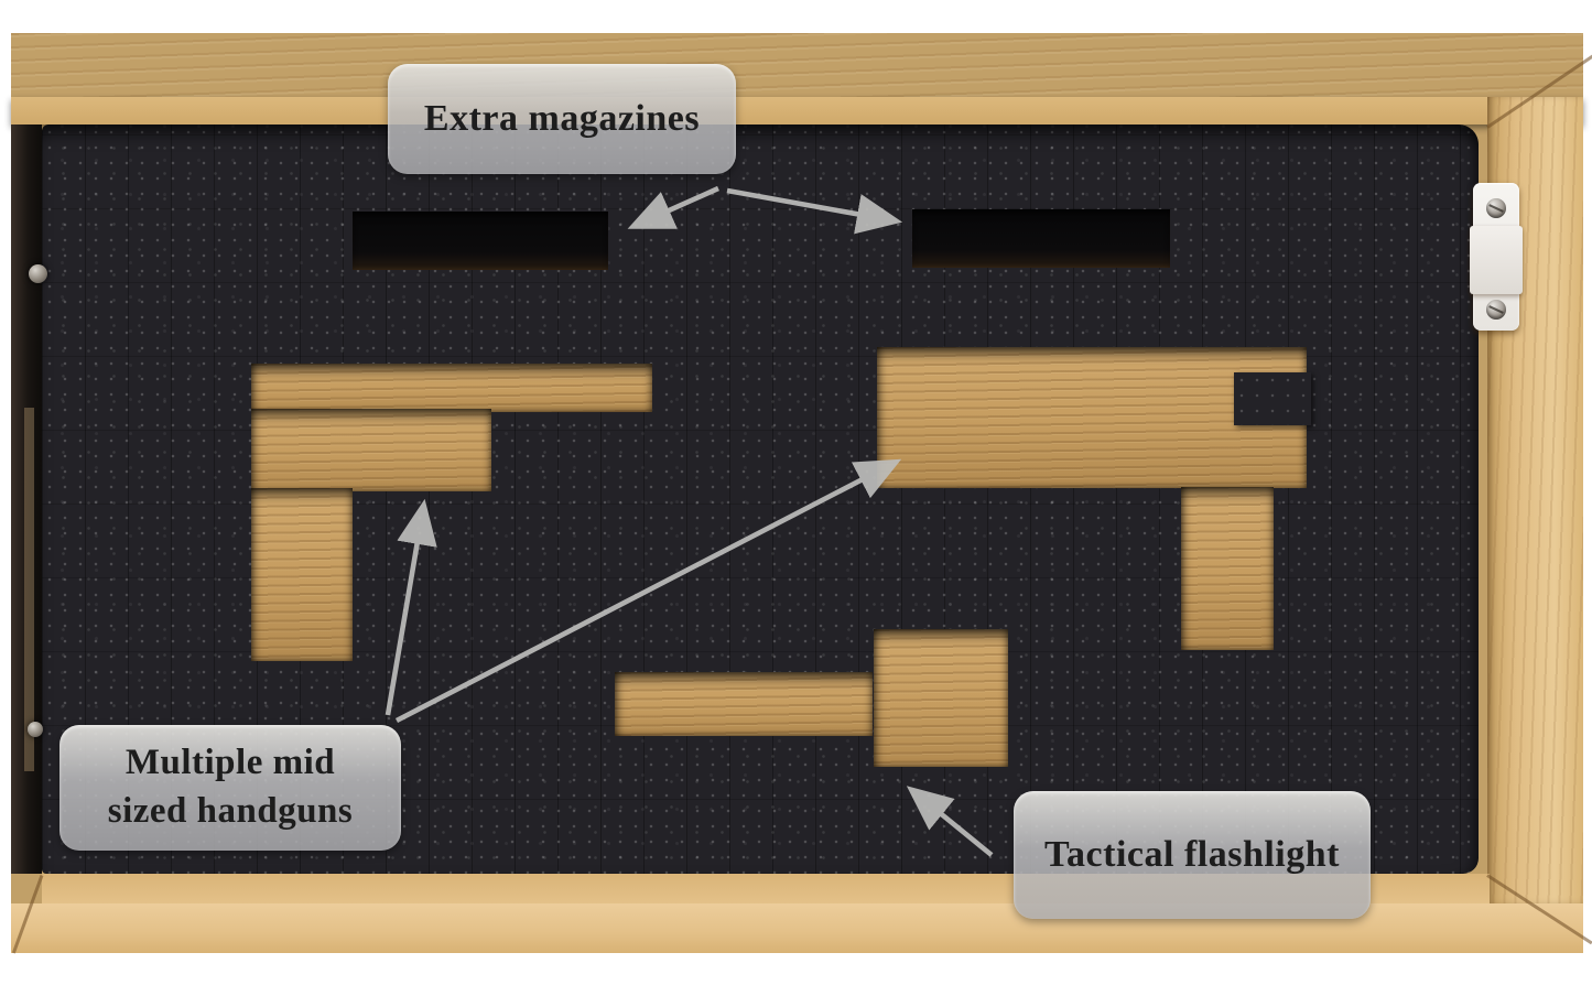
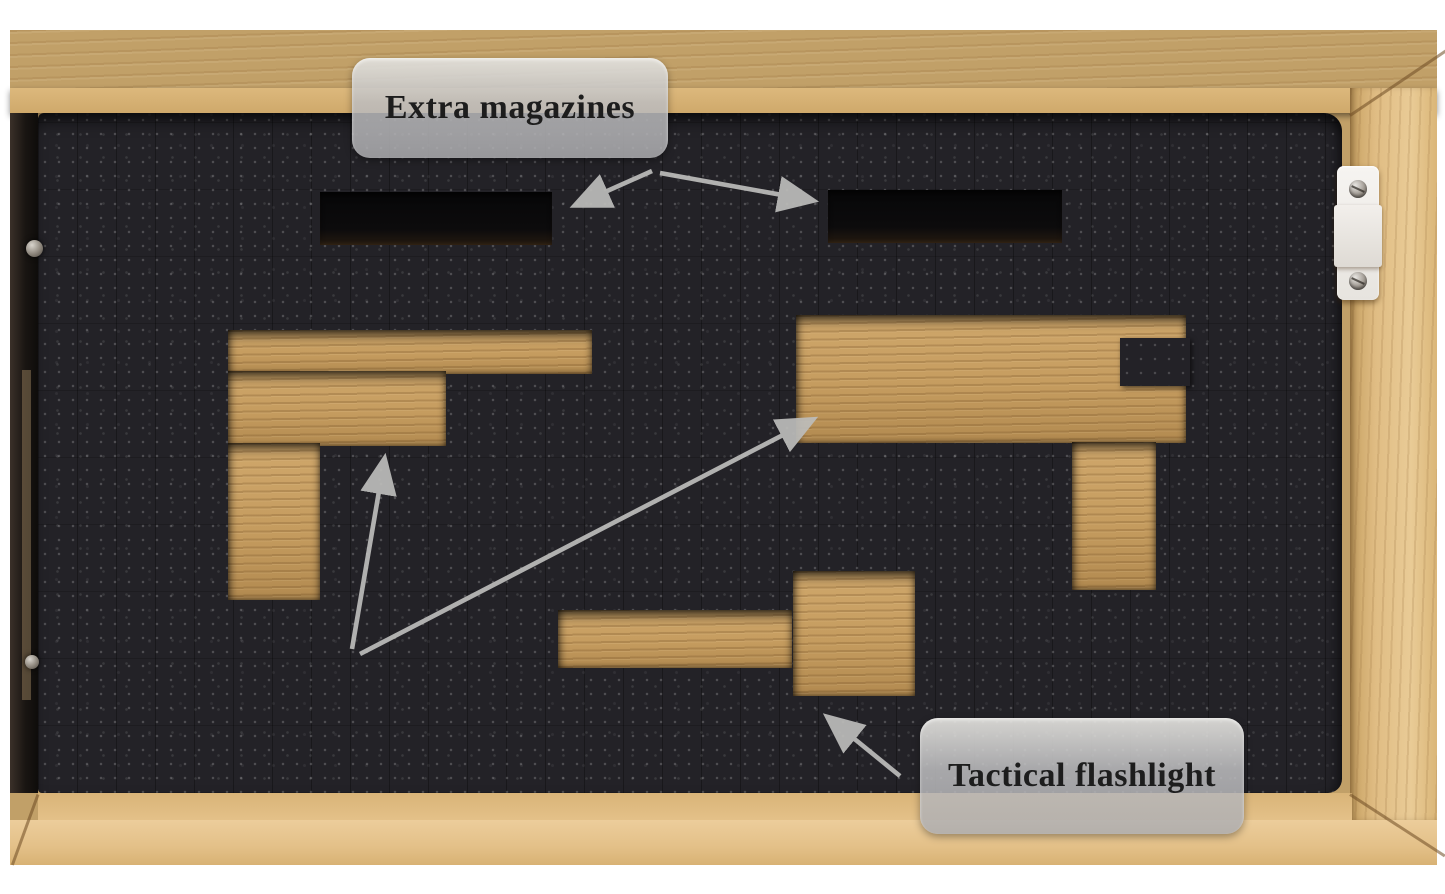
  Extra magazines
- Multiple mid
- sized handguns
  Tactical flashlight
